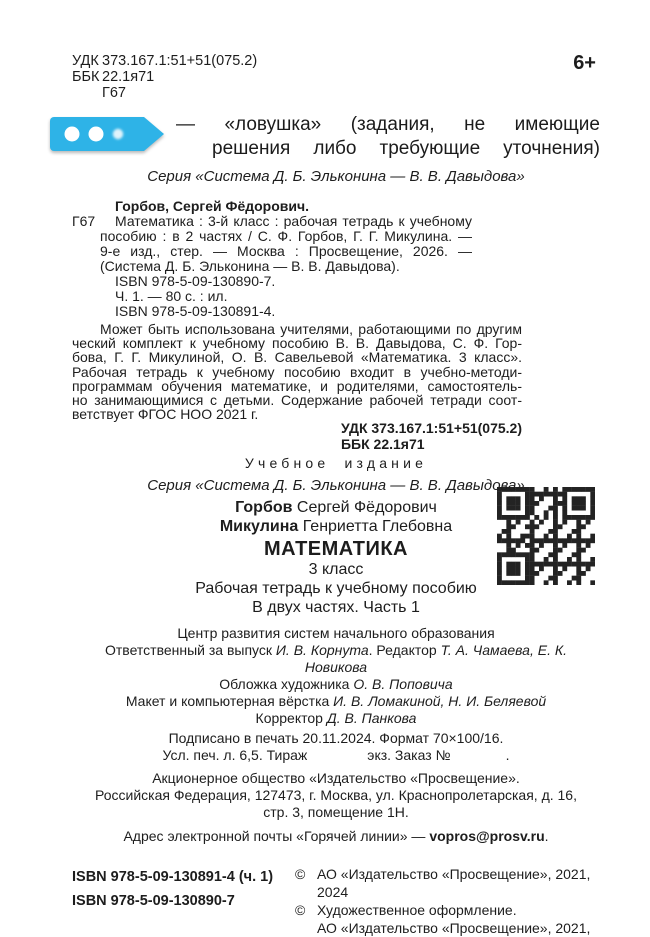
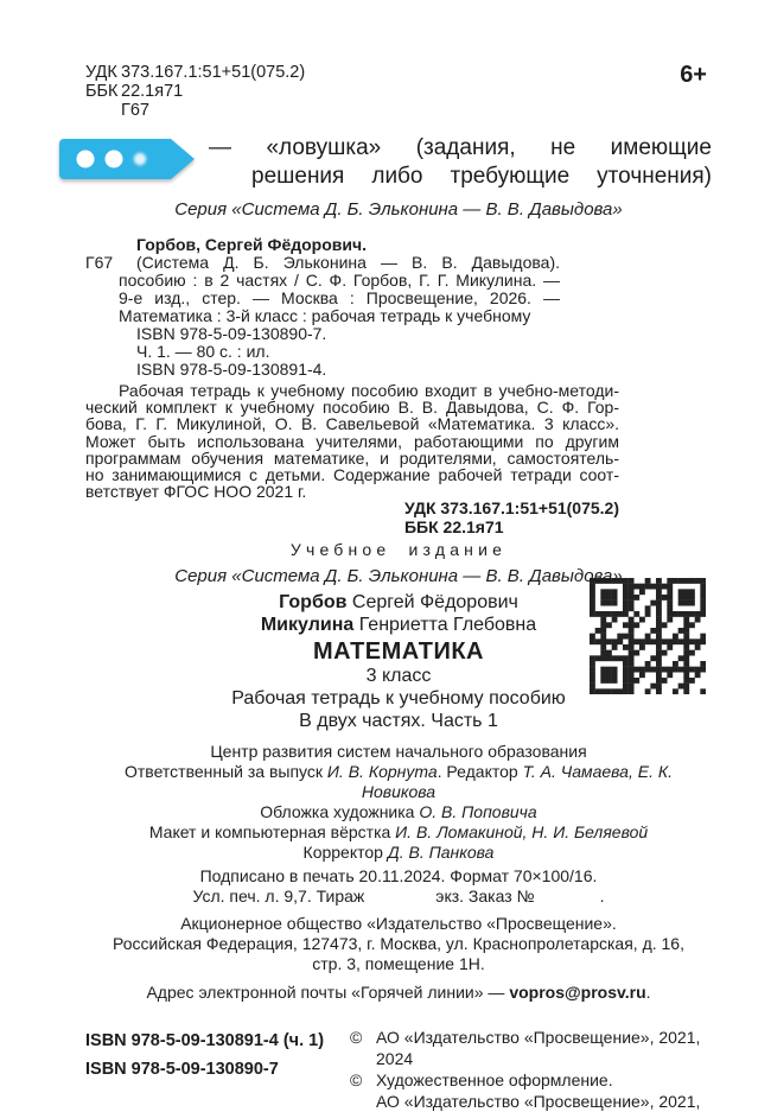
  6+
  УДК 373.167.1:51+51(075.2)
  ББК 22.1я71
  Г67
  — «ловушка» (задания, не имеющие
  решения либо требующие уточнения)
  Серия «Система Д. Б. Эльконина — В. В. Давыдова»
  Горбов, Сергей Фёдорович.
  Г67
- Математика : 3-й класс : рабочая тетрадь к учебному
+ (Система Д. Б. Эльконина — В. В. Давыдова).
  пособию : в 2 частях / С. Ф. Горбов, Г. Г. Микулина. —
  9-е изд., стер. — Москва : Просвещение, 2026. —
- (Система Д. Б. Эльконина — В. В. Давыдова).
+ Математика : 3-й класс : рабочая тетрадь к учебному
  ISBN 978-5-09-130890-7.
  Ч. 1. — 80 с. : ил.
  ISBN 978-5-09-130891-4.
- Может быть использована учителями, работающими по другим
+ Рабочая тетрадь к учебному пособию входит в учебно-методи-
  ческий комплект к учебному пособию В. В. Давыдова, С. Ф. Гор-
  бова, Г. Г. Микулиной, О. В. Савельевой «Математика. 3 класс».
- Рабочая тетрадь к учебному пособию входит в учебно-методи-
+ Может быть использована учителями, работающими по другим
  программам обучения математике, и родителями, самостоятель-
  но занимающимися с детьми. Содержание рабочей тетради соот-
  ветствует ФГОС НОО 2021 г.
  УДК 373.167.1:51+51(075.2)
  ББК 22.1я71
  Учебное издание
  Серия «Система Д. Б. Эльконина — В. В. Давыдова»
  Горбов Сергей Фёдорович
  Микулина Генриетта Глебовна
  МАТЕМАТИКА
  3 класс
  Рабочая тетрадь к учебному пособию
  В двух частях. Часть 1
  Центр развития систем начального образования
  Ответственный за выпуск И. В. Корнута. Редактор Т. А. Чамаева, Е. К. Новикова
  Обложка художника О. В. Поповича
  Макет и компьютерная вёрстка И. В. Ломакиной, Н. И. Беляевой
  Корректор Д. В. Панкова
  Подписано в печать 20.11.2024. Формат 70×100/16.
- Усл. печ. л. 6,5. Тираж экз. Заказ № .
+ Усл. печ. л. 9,7. Тираж экз. Заказ № .
  Акционерное общество «Издательство «Просвещение».
  Российская Федерация, 127473, г. Москва, ул. Краснопролетарская, д. 16,
  стр. 3, помещение 1Н.
  Адрес электронной почты «Горячей линии» — vopros@prosv.ru.
  ISBN 978-5-09-130891-4 (ч. 1)
  ISBN 978-5-09-130890-7
  ©
  АО «Издательство «Просвещение», 2021, 2024
  ©
  Художественное оформление.
  АО «Издательство «Просвещение», 2021,
